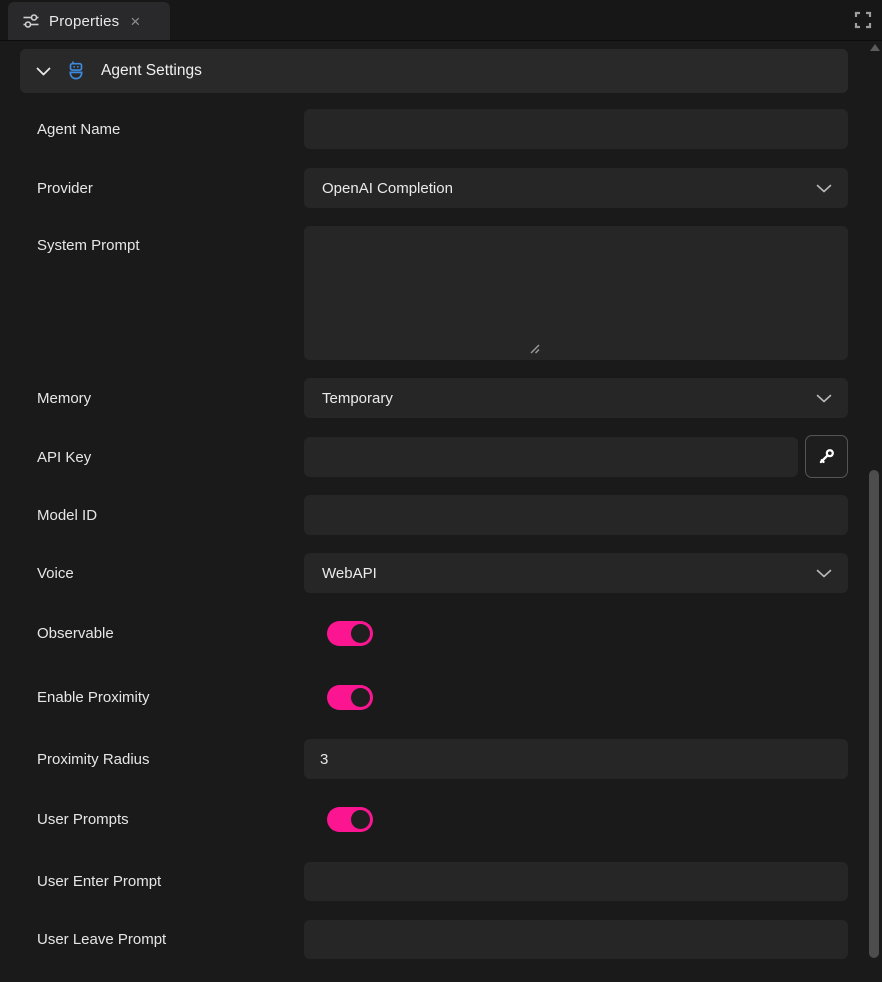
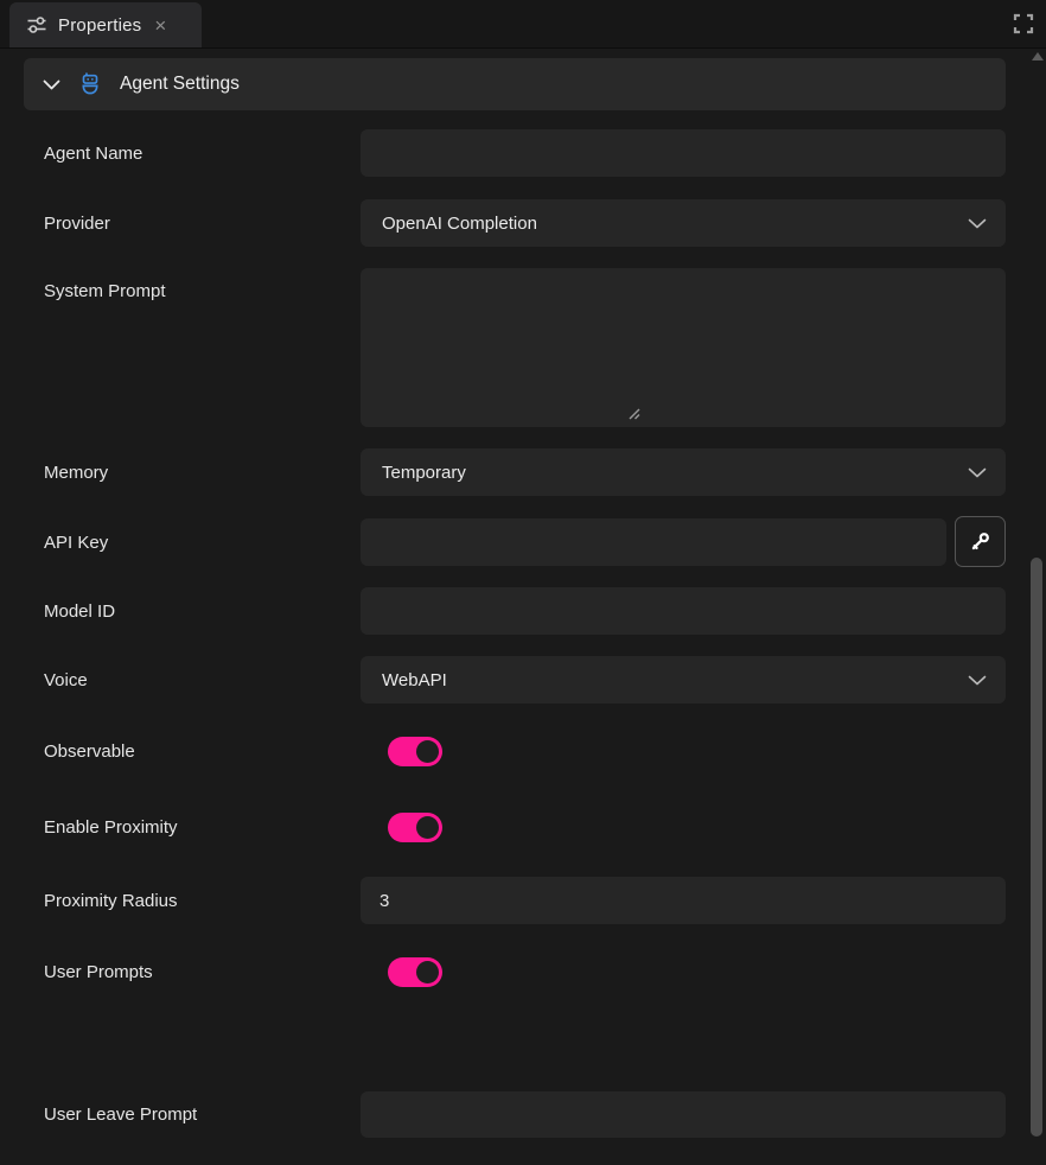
  Properties
  ×
  Agent Settings
  Agent Name
  Provider
  OpenAI Completion
  System Prompt
  Memory
  Temporary
  API Key
  Model ID
  Voice
  WebAPI
  Observable
  Enable Proximity
  Proximity Radius
  3
  User Prompts
- User Enter Prompt
  User Leave Prompt
